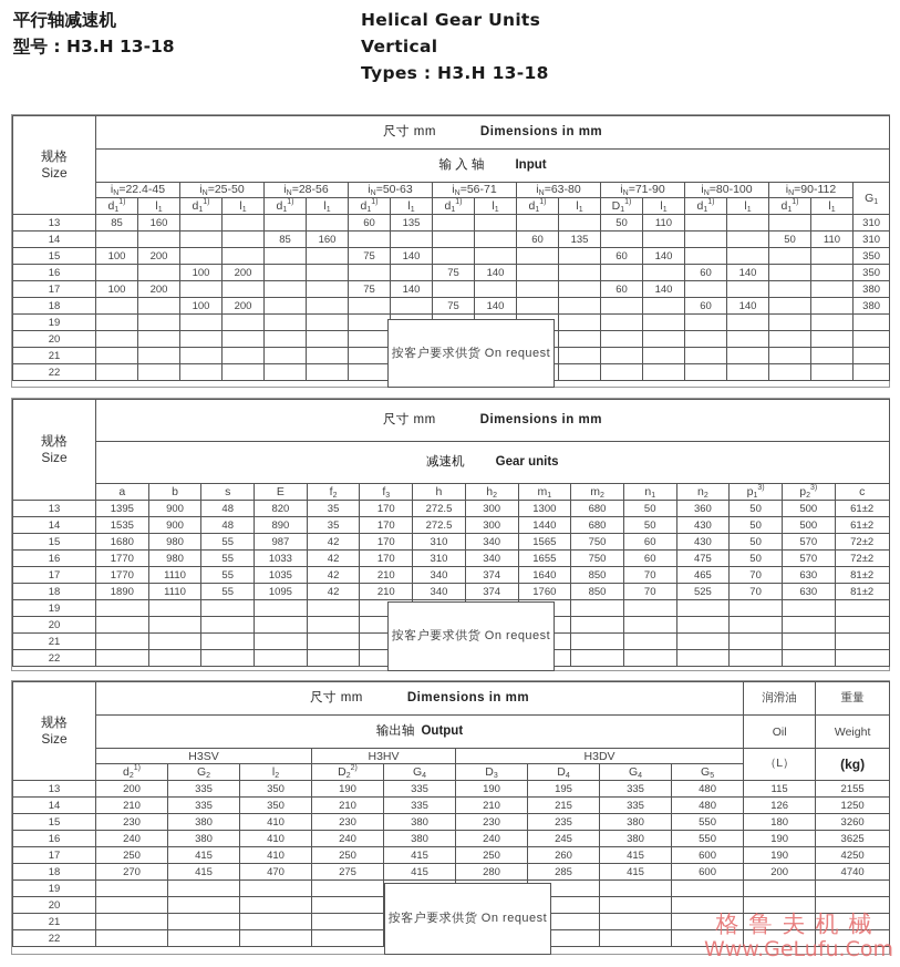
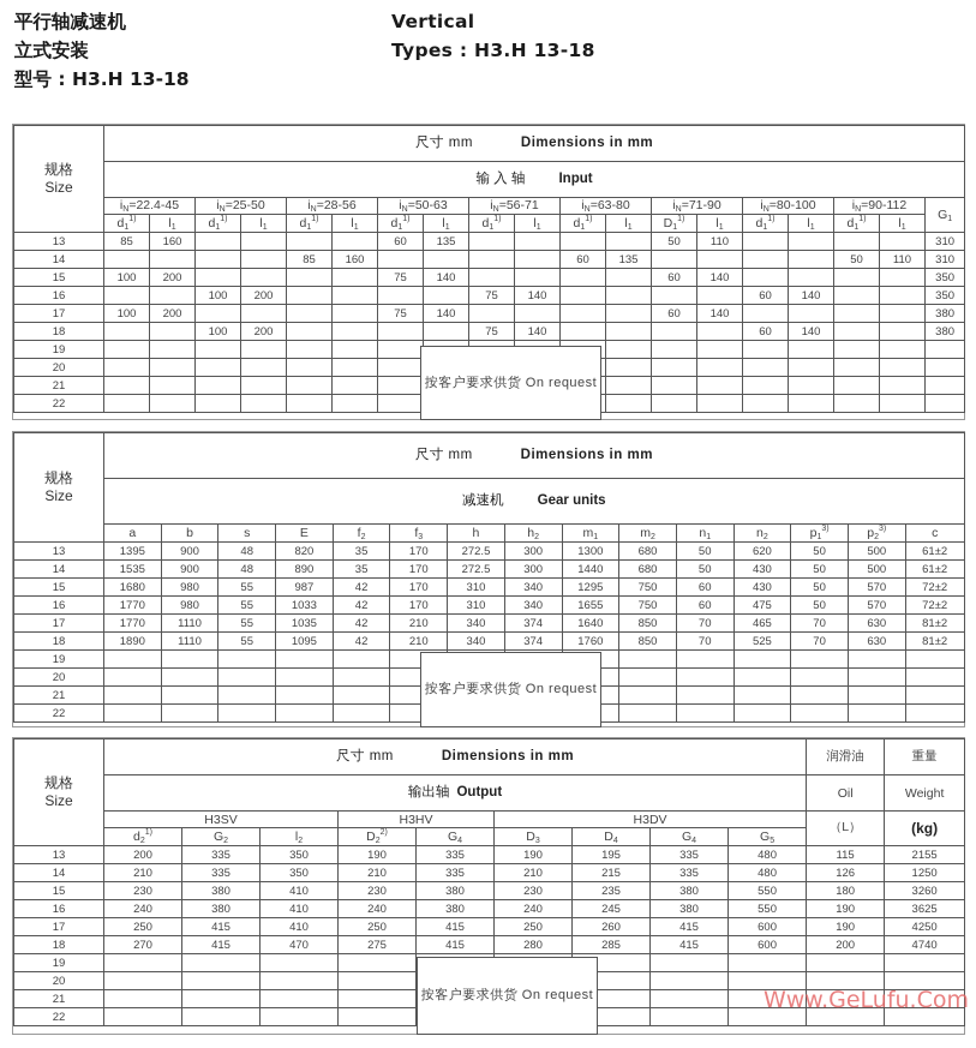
  平行轴减速机
+ 立式安装
  型号 : H3.H 13-18
- Helical Gear Units
  Vertical
  Types : H3.H 13-18
  规格 Size	尺寸 mm Dimensions in mm
  输 入 轴 Input
  i =22.4-45	i =25-50	i =28-56	i =50-63	i =56-71	i =63-80	i =71-90	i =80-100	i =90-112	G
  13	85	160					60	135					50	110					310
  14					85	160					60	135					50	110	310
  15	100	200					75	140					60	140					350
  16			100	200					75	140					60	140			350
  17	100	200					75	140					60	140					380
  18			100	200					75	140					60	140			380
  19
  20
  21
  22
  按客户要求供货 On request
  规格 Size	尺寸 mm Dimensions in mm
  减速机 Gear units
- 13	1395	900	48	820	35	170	272.5	300	1300	680	50	360	50	500	61±2
+ 13	1395	900	48	820	35	170	272.5	300	1300	680	50	620	50	500	61±2
  14	1535	900	48	890	35	170	272.5	300	1440	680	50	430	50	500	61±2
- 15	1680	980	55	987	42	170	310	340	1565	750	60	430	50	570	72±2
+ 15	1680	980	55	987	42	170	310	340	1295	750	60	430	50	570	72±2
  16	1770	980	55	1033	42	170	310	340	1655	750	60	475	50	570	72±2
  17	1770	1110	55	1035	42	210	340	374	1640	850	70	465	70	630	81±2
  18	1890	1110	55	1095	42	210	340	374	1760	850	70	525	70	630	81±2
  19
  20
  21
  22
  按客户要求供货 On request
  规格 Size	尺寸 mm Dimensions in mm	润滑油	重量
  输出轴 Output	Oil	Weight
  H3SV	H3HV	H3DV	（L）	(kg)
  13	200	335	350	190	335	190	195	335	480	115	2155
  14	210	335	350	210	335	210	215	335	480	126	1250
  15	230	380	410	230	380	230	235	380	550	180	3260
  16	240	380	410	240	380	240	245	380	550	190	3625
  17	250	415	410	250	415	250	260	415	600	190	4250
  18	270	415	470	275	415	280	285	415	600	200	4740
  19
  20
  21
  22
  按客户要求供货 On request
- 格鲁夫机械
  Www.GeLufu.Com
